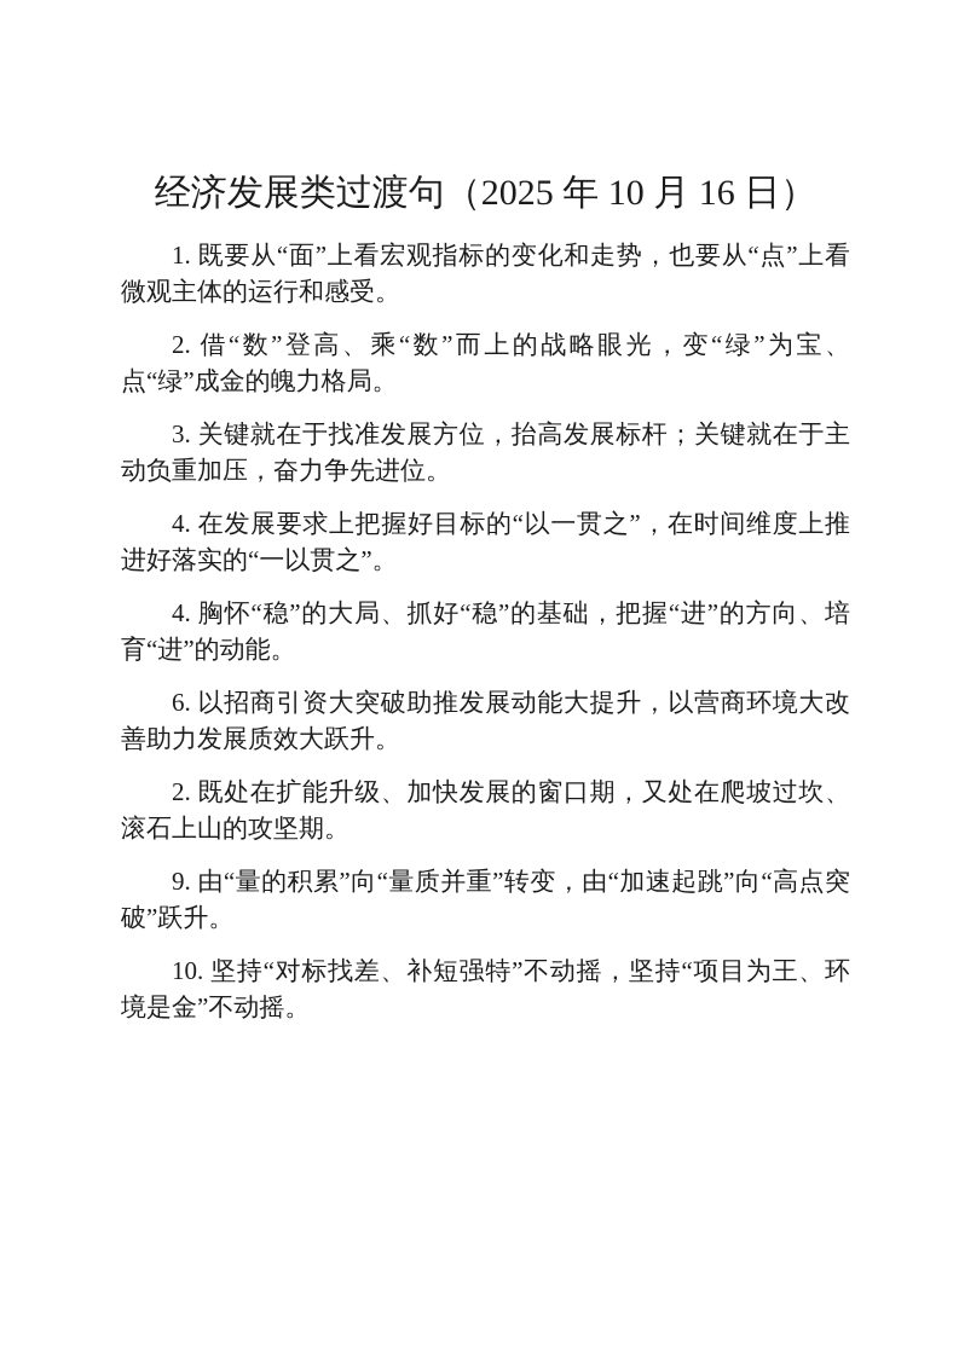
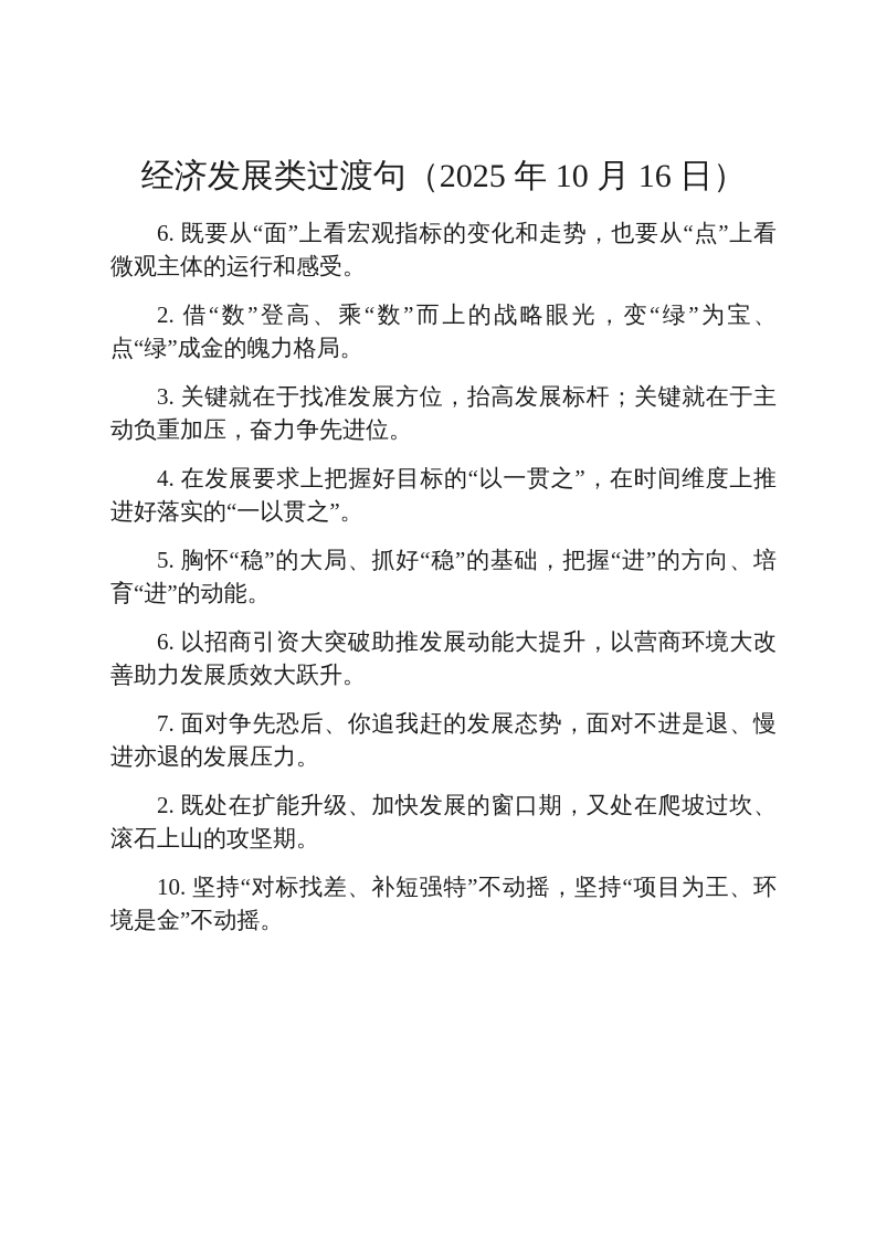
  经济发展类过渡句（2025 年 10 月 16 日）
- 1. 既要从“面”上看宏观指标的变化和走势，也要从“点”上看微观主体的运行和感受。
+ 6. 既要从“面”上看宏观指标的变化和走势，也要从“点”上看微观主体的运行和感受。
  2. 借“数”登高、乘“数”而上的战略眼光，变“绿”为宝、点“绿”成金的魄力格局。
  3. 关键就在于找准发展方位，抬高发展标杆；关键就在于主动负重加压，奋力争先进位。
  4. 在发展要求上把握好目标的“以一贯之”，在时间维度上推进好落实的“一以贯之”。
- 4. 胸怀“稳”的大局、抓好“稳”的基础，把握“进”的方向、培育“进”的动能。
+ 5. 胸怀“稳”的大局、抓好“稳”的基础，把握“进”的方向、培育“进”的动能。
  6. 以招商引资大突破助推发展动能大提升，以营商环境大改善助力发展质效大跃升。
+ 7. 面对争先恐后、你追我赶的发展态势，面对不进是退、慢进亦退的发展压力。
  2. 既处在扩能升级、加快发展的窗口期，又处在爬坡过坎、滚石上山的攻坚期。
- 9. 由“量的积累”向“量质并重”转变，由“加速起跳”向“高点突破”跃升。
  10. 坚持“对标找差、补短强特”不动摇，坚持“项目为王、环境是金”不动摇。
